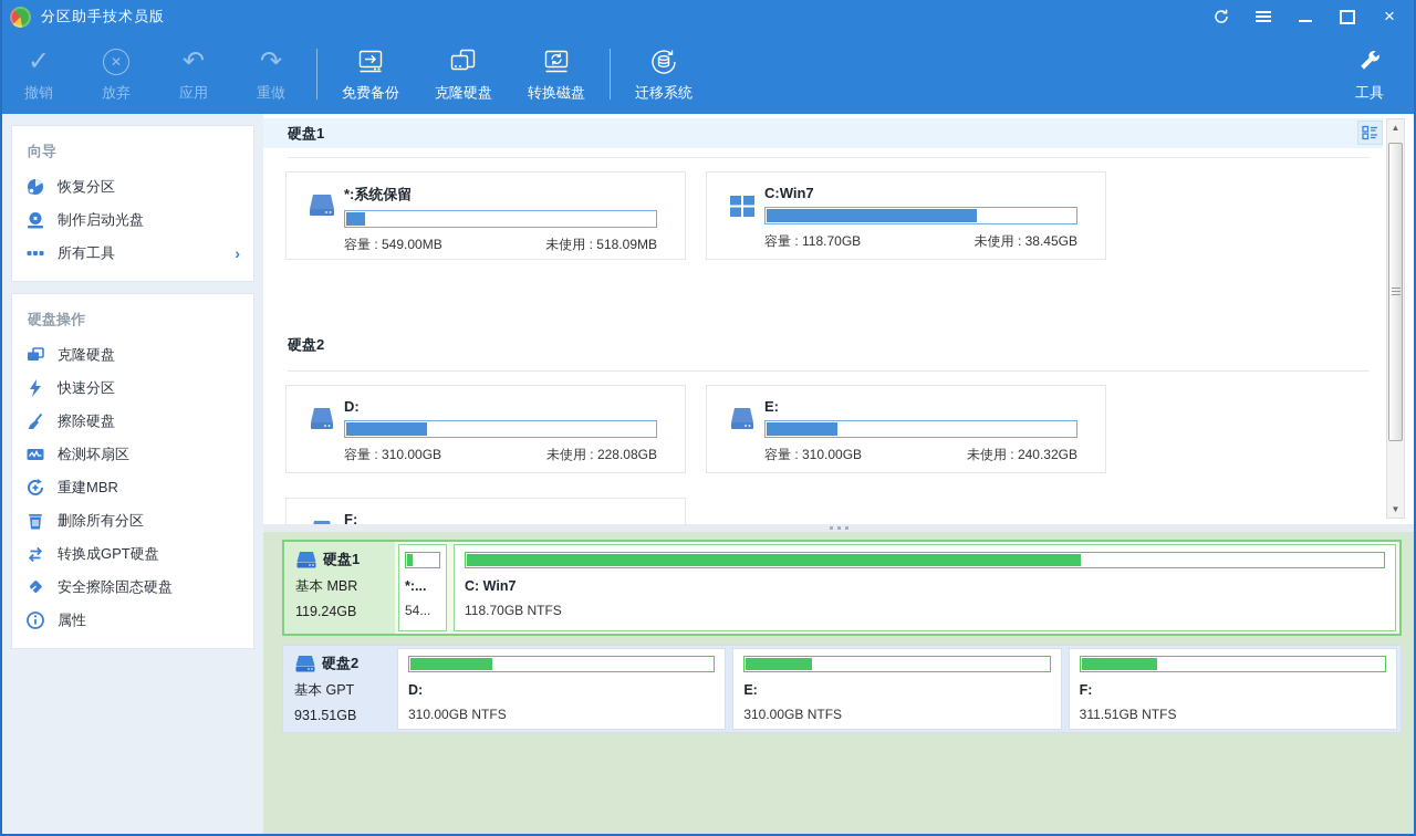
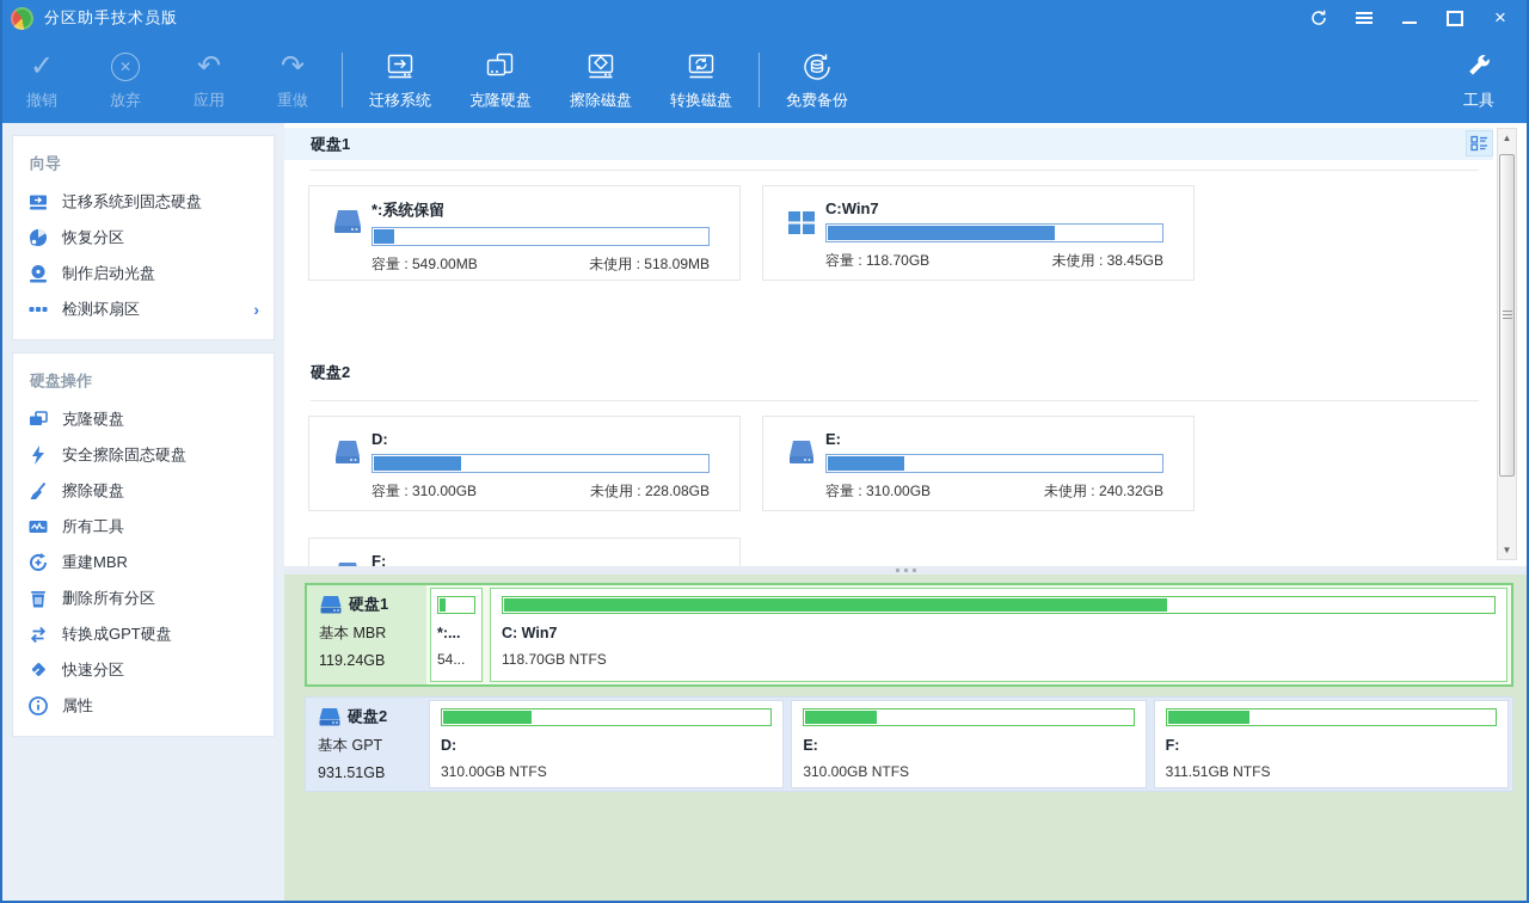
  分区助手技术员版
  ×
  ✓
  撤销
  ✕
  放弃
  ↶
  应用
  ↷
  重做
- 免费备份
+ 迁移系统
  克隆硬盘
+ 擦除磁盘
  转换磁盘
- 迁移系统
+ 免费备份
  工具
  向导
+ 迁移系统到固态硬盘
  恢复分区
  制作启动光盘
- 所有工具
+ 检测坏扇区
  ›
  硬盘操作
  克隆硬盘
- 快速分区
+ 安全擦除固态硬盘
  擦除硬盘
- 检测坏扇区
+ 所有工具
  重建MBR
  删除所有分区
  转换成GPT硬盘
- 安全擦除固态硬盘
+ 快速分区
  属性
  硬盘1
  *:系统保留
  容量 : 549.00MB
  未使用 : 518.09MB
  C:Win7
  容量 : 118.70GB
  未使用 : 38.45GB
  硬盘2
  D:
  容量 : 310.00GB
  未使用 : 228.08GB
  E:
  容量 : 310.00GB
  未使用 : 240.32GB
  F:
  ▲
  ▼
  硬盘1
  基本 MBR
  119.24GB
  *:...
  54...
  C: Win7
  118.70GB NTFS
  硬盘2
  基本 GPT
  931.51GB
  D:
  310.00GB NTFS
  E:
  310.00GB NTFS
  F:
  311.51GB NTFS
